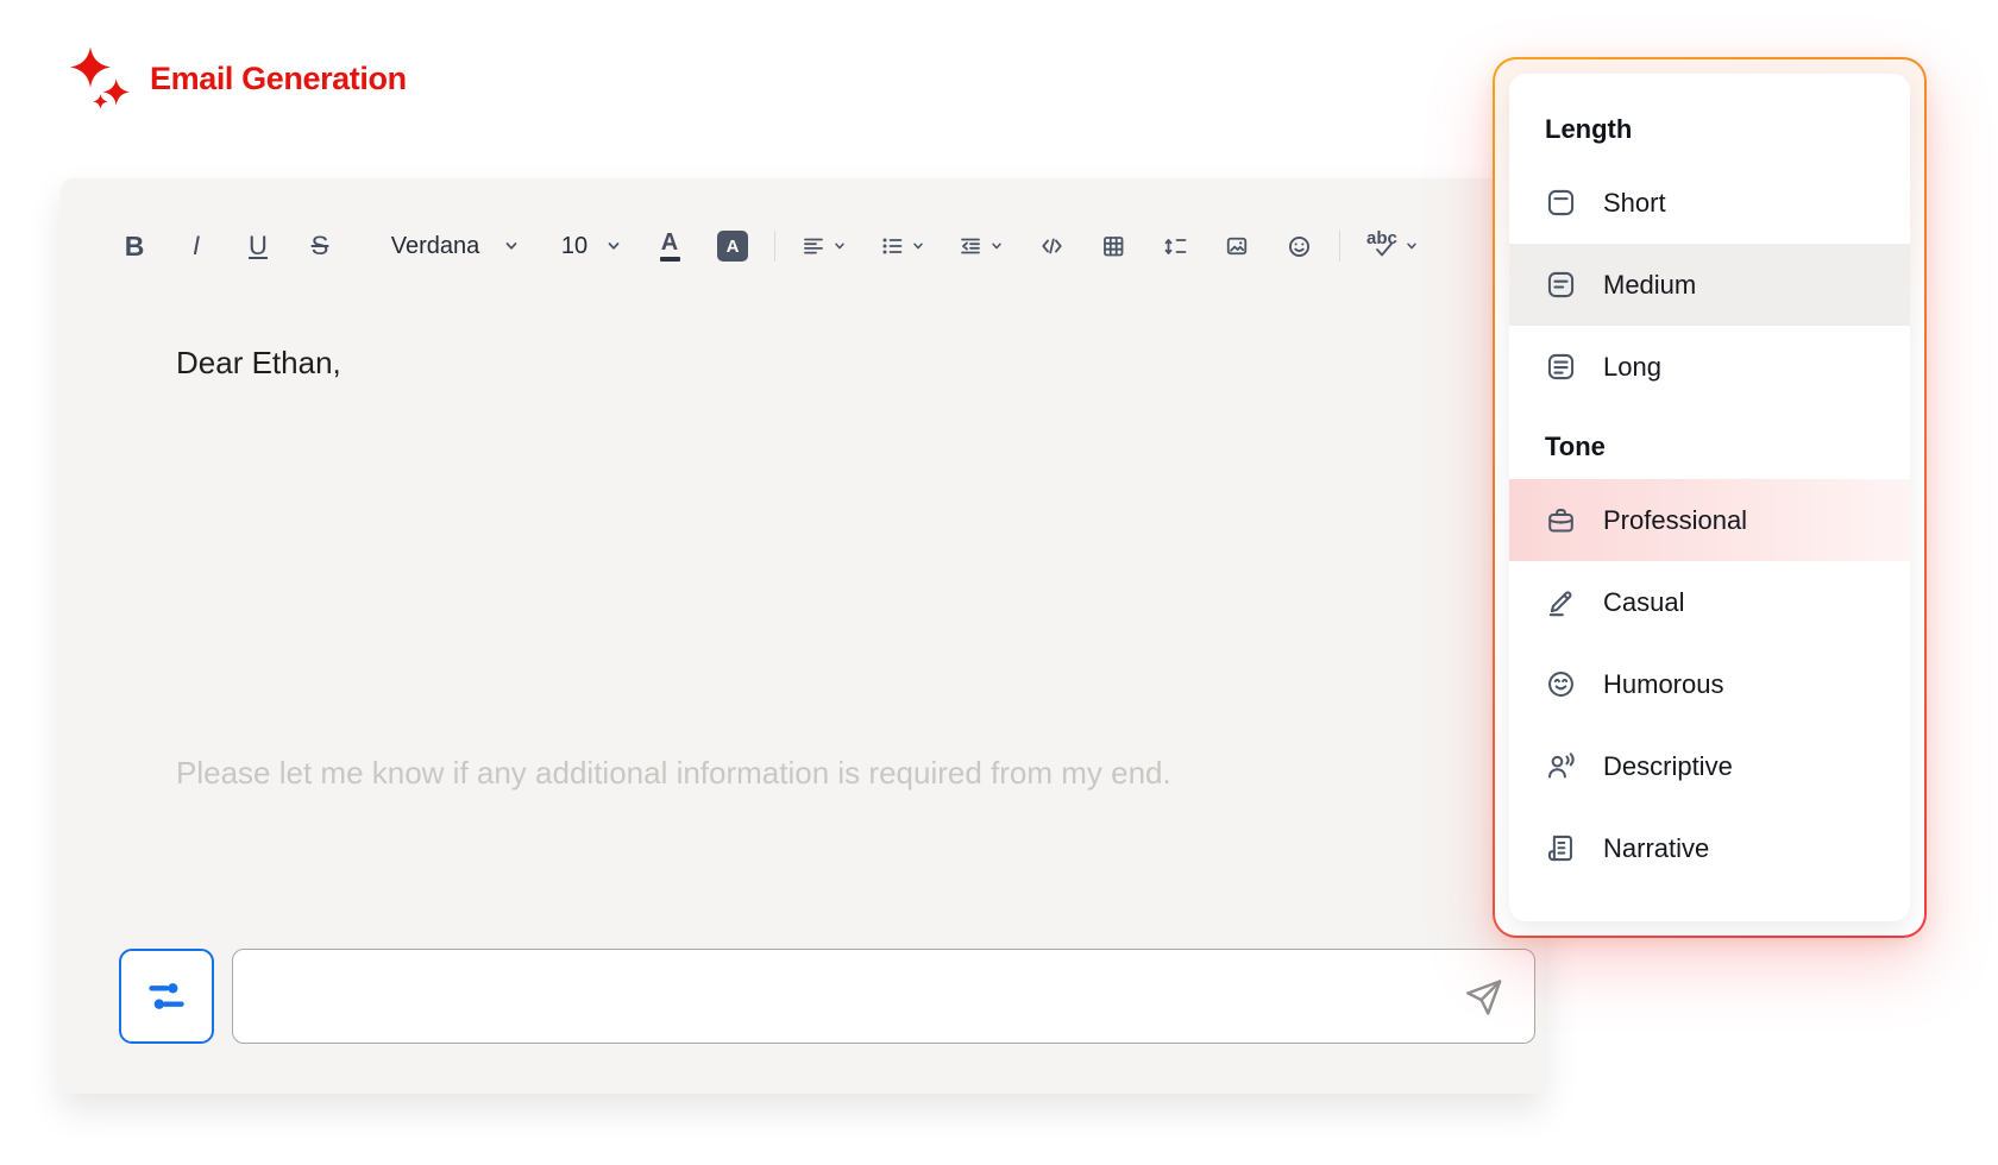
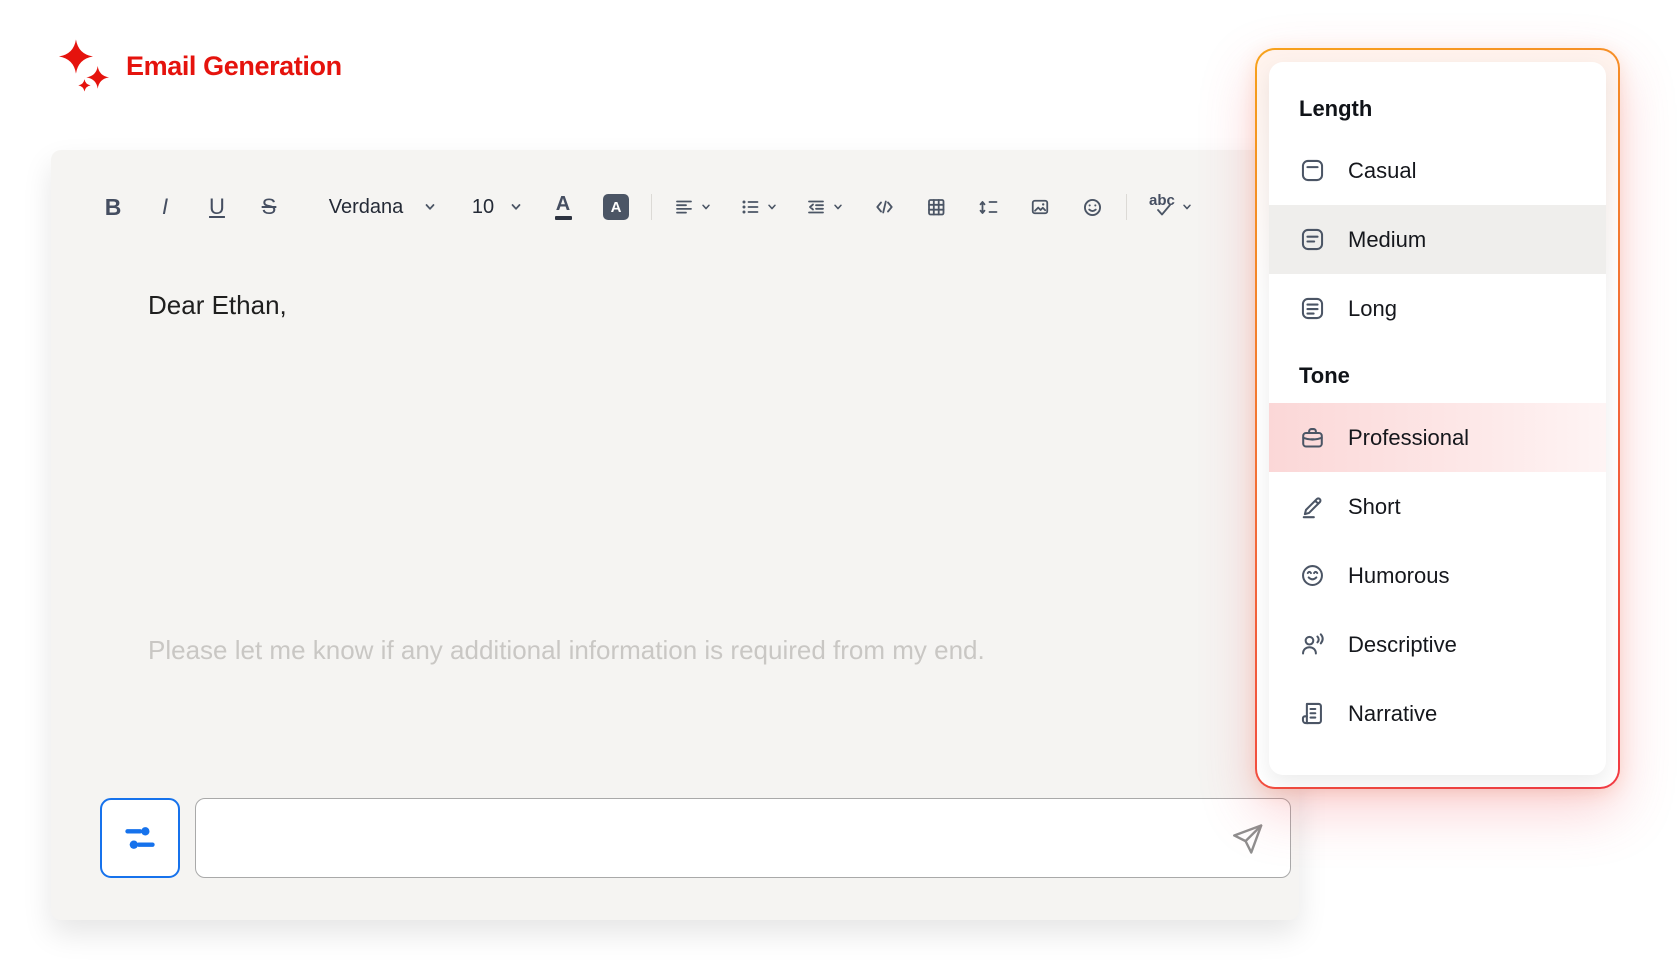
  Email Generation
  B
  I
  U
  S
  Verdana
  10
  A
  A
  abc
  Dear Ethan,
  Please let me know if any additional information is required from my end.
  Length
- Short
+ Casual
  Medium
  Long
  Tone
  Professional
- Casual
+ Short
  Humorous
  Descriptive
  Narrative
